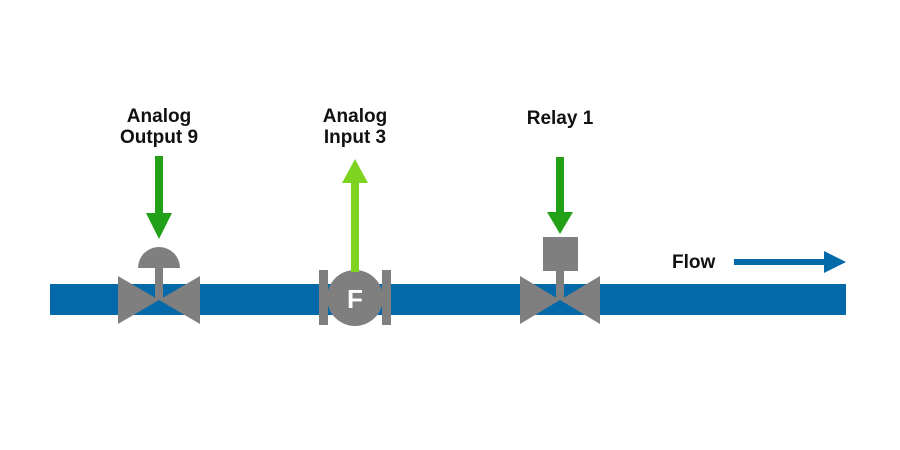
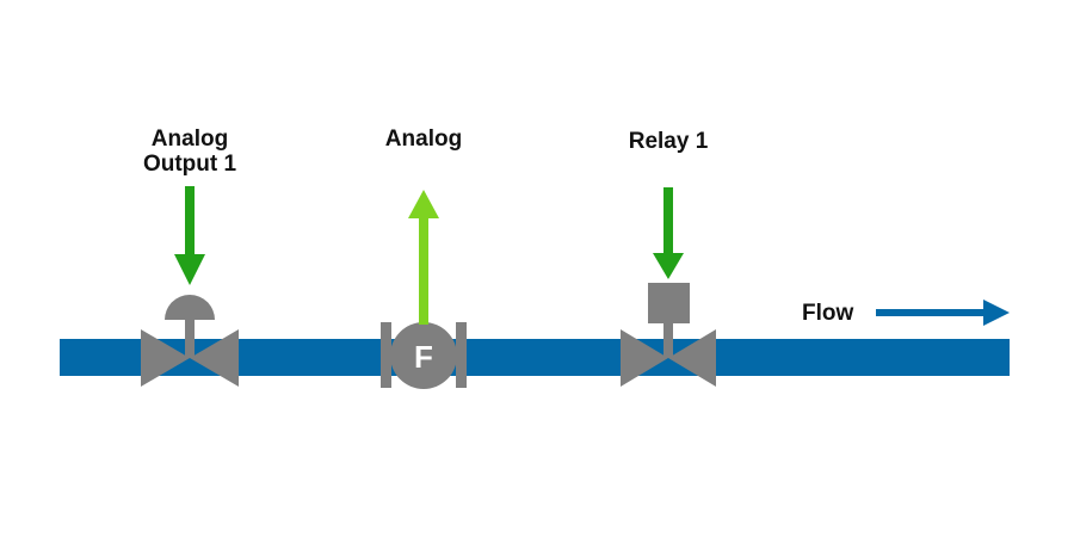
  F
  Analog
- Output 9
+ Output 1
  Analog
- Input 3
  Relay 1
  Flow
